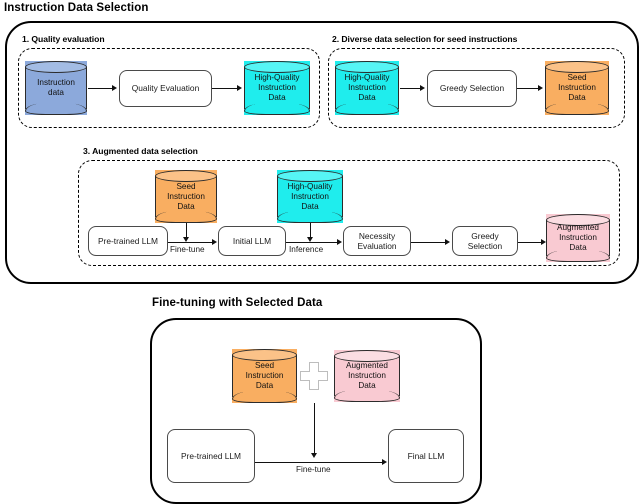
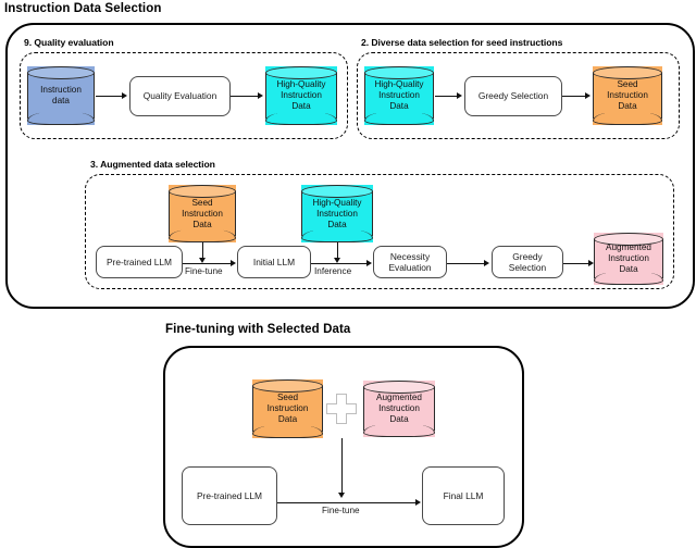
  Instruction Data Selection
- 1. Quality evaluation
+ 9. Quality evaluation
  Instruction
  data
  Quality Evaluation
  High-Quality
  Instruction
  Data
  2. Diverse data selection for seed instructions
  High-Quality
  Instruction
  Data
  Greedy Selection
  Seed
  Instruction
  Data
  3. Augmented data selection
  Seed
  Instruction
  Data
  High-Quality
  Instruction
  Data
  Pre-trained LLM
  Fine-tune
  Initial LLM
  Inference
  Necessity
  Evaluation
  Greedy
  Selection
  Augmented
  Instruction
  Data
  Fine-tuning with Selected Data
  Seed
  Instruction
  Data
  Augmented
  Instruction
  Data
  Pre-trained LLM
  Fine-tune
  Final LLM
